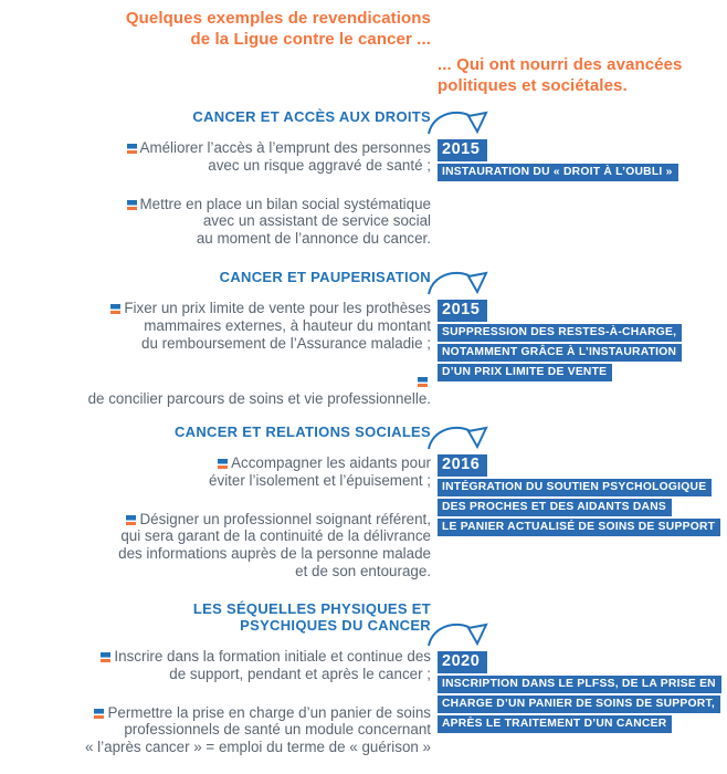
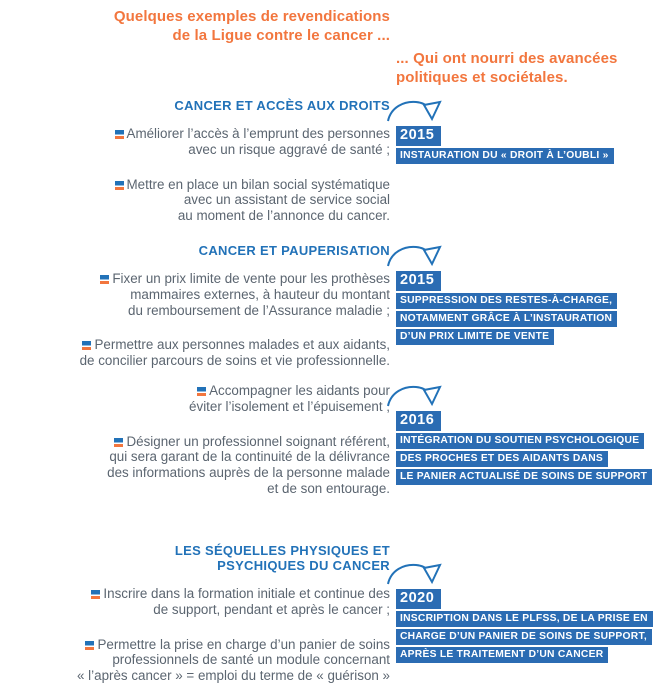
  Quelques exemples de revendications
  de la Ligue contre le cancer ...
  ... Qui ont nourri des avancées
  politiques et sociétales.
  CANCER ET ACCÈS AUX DROITS
  Améliorer l’accès à l’emprunt des personnes
  avec un risque aggravé de santé ;
  Mettre en place un bilan social systématique
  avec un assistant de service social
  au moment de l’annonce du cancer.
  2015
  INSTAURATION DU « DROIT À L’OUBLI »
  CANCER ET PAUPERISATION
  Fixer un prix limite de vente pour les prothèses
  mammaires externes, à hauteur du montant
  du remboursement de l’Assurance maladie ;
+ Permettre aux personnes malades et aux aidants,
  de concilier parcours de soins et vie professionnelle.
  2015
  SUPPRESSION DES RESTES-À-CHARGE,
  NOTAMMENT GRÂCE À L’INSTAURATION
  D’UN PRIX LIMITE DE VENTE
- CANCER ET RELATIONS SOCIALES
  Accompagner les aidants pour
  éviter l’isolement et l’épuisement ;
  Désigner un professionnel soignant référent,
  qui sera garant de la continuité de la délivrance
  des informations auprès de la personne malade
  et de son entourage.
  2016
  INTÉGRATION DU SOUTIEN PSYCHOLOGIQUE
  DES PROCHES ET DES AIDANTS DANS
  LE PANIER ACTUALISÉ DE SOINS DE SUPPORT
  LES SÉQUELLES PHYSIQUES ET
  PSYCHIQUES DU CANCER
  Inscrire dans la formation initiale et continue des
  de support, pendant et après le cancer ;
  Permettre la prise en charge d’un panier de soins
  professionnels de santé un module concernant
  « l’après cancer » = emploi du terme de « guérison »
  2020
  INSCRIPTION DANS LE PLFSS, DE LA PRISE EN
  CHARGE D’UN PANIER DE SOINS DE SUPPORT,
  APRÈS LE TRAITEMENT D’UN CANCER
